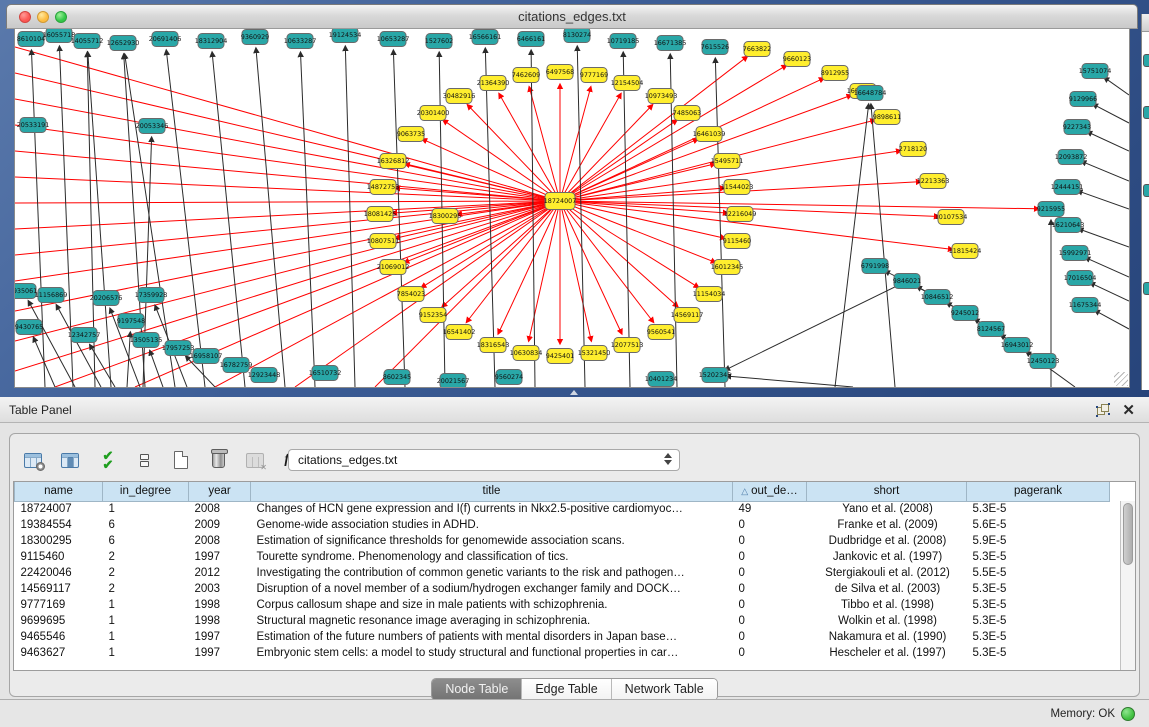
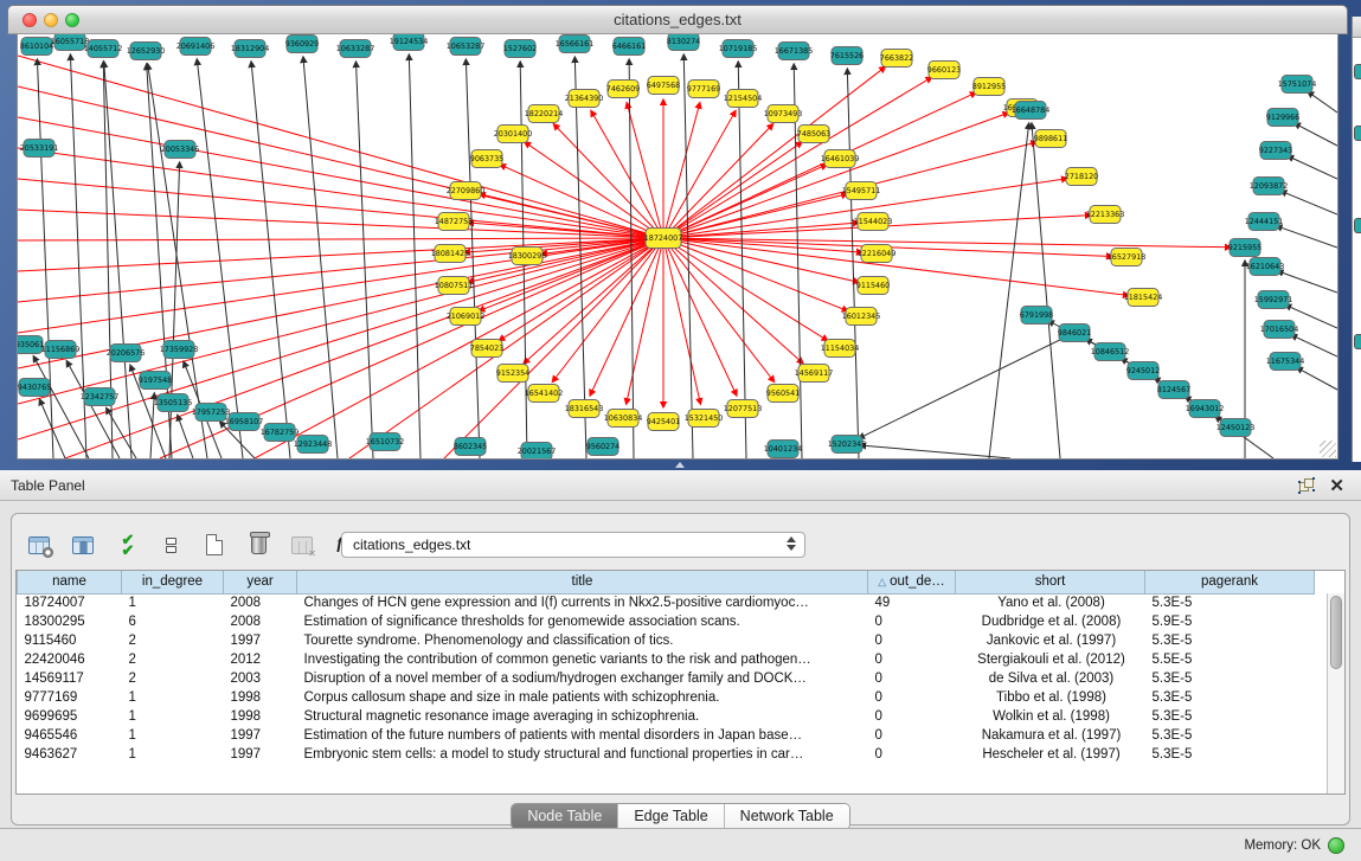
  citations_edges.txt
  12216049
  11544023
  15495711
  16461039
  7485063
  10973493
  12154504
  9777169
  6497568
  7462609
  21364390
- 30482916
+ 18220214
  20301400
  9063735
- 16326812
+ 22709860
  14872753
  18081425
  10807511
  21069012
  7854023
  9152354
  16541402
  18316543
  10630834
  9425401
  15321450
  12077513
  9560541
  14569117
  11154034
  16012345
  9115460
  18300295
  8610104
  16055718
  14055712
  12652930
  20691406
  18312904
  9360929
  10633287
  19124534
  10653287
  1527602
  16566161
  6466161
  8130274
  10719185
  16671385
  7615526
  7663822
  9660123
  8912955
  9898611
  2718120
  12213363
- 10107534
+ 16527918
  11815424
  16648784
  15751074
  9129966
  12093872
  12444151
  9215955
  16210643
  15992971
  17016504
  11675344
  935061
  11156869
  9430765
  12342757
  20206576
  9197548
  13505135
  17359928
  17957253
  16958107
  16782759
  12923448
  16510732
  8602345
  20021567
  9560274
  10401234
  15202345
  6791998
  9846021
  10846512
  9245012
  8124567
  16943012
  12450123
  18724007
  Table Panel
  ✕
  ✔
  ✔
  citations_edges.txt
  name	in_degree	year	title	△ out_de…	short	pagerank
  18724007	1	2008	Changes of HCN gene expression and I(f) currents in Nkx2.5-positive cardiomyoc…	49	Yano et al. (2008)	5.3E-5
- 19384554	6	2009	Genome-wide association studies in ADHD.	0	Franke et al. (2009)	5.6E-5
  18300295	6	2008	Estimation of significance thresholds for genomewide association scans.	0	Dudbridge et al. (2008)	5.9E-5
  9115460	2	1997	Tourette syndrome. Phenomenology and classification of tics.	0	Jankovic et al. (1997)	5.3E-5
  22420046	2	2012	Investigating the contribution of common genetic variants to the risk and pathogen…	0	Stergiakouli et al. (2012)	5.5E-5
  14569117	2	2003	Disruption of a novel member of a sodium/hydrogen exchanger family and DOCK…	0	de Silva et al. (2003)	5.3E-5
  9777169	1	1998	Corpus callosum shape and size in male patients with schizophrenia.	0	Tibbo et al. (1998)	5.3E-5
  9699695	1	1998	Structural magnetic resonance image averaging in schizophrenia.	0	Wolkin et al. (1998)	5.3E-5
- 9465546	1	1997	Estimation of the future numbers of patients with mental disorders in Japan base…	0	Nakamura et al. (1990)	5.3E-5
+ 9465546	1	1997	Estimation of the future numbers of patients with mental disorders in Japan base…	0	Nakamura et al. (1997)	5.3E-5
  9463627	1	1997	Embryonic stem cells: a model to study structural and functional properties in car…	0	Hescheler et al. (1997)	5.3E-5
  Node Table
  Edge Table
  Network Table
  Memory: OK
